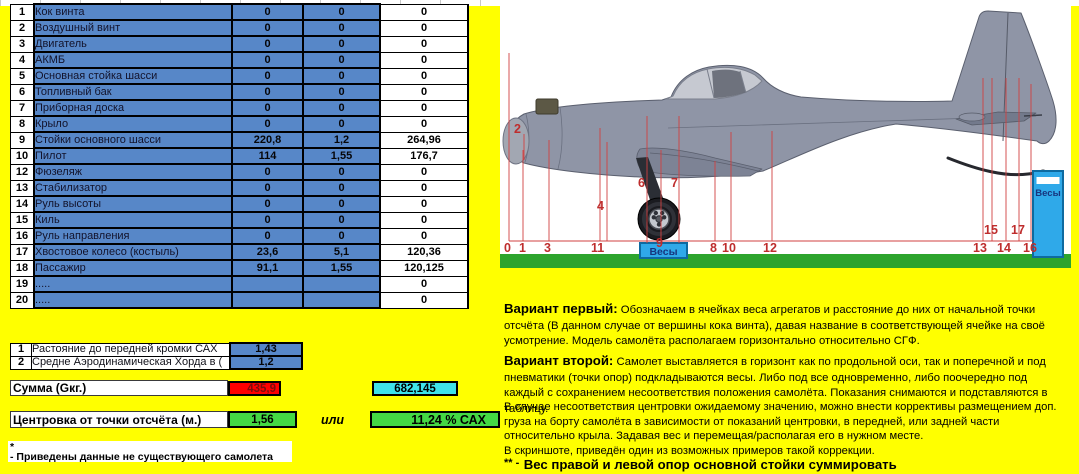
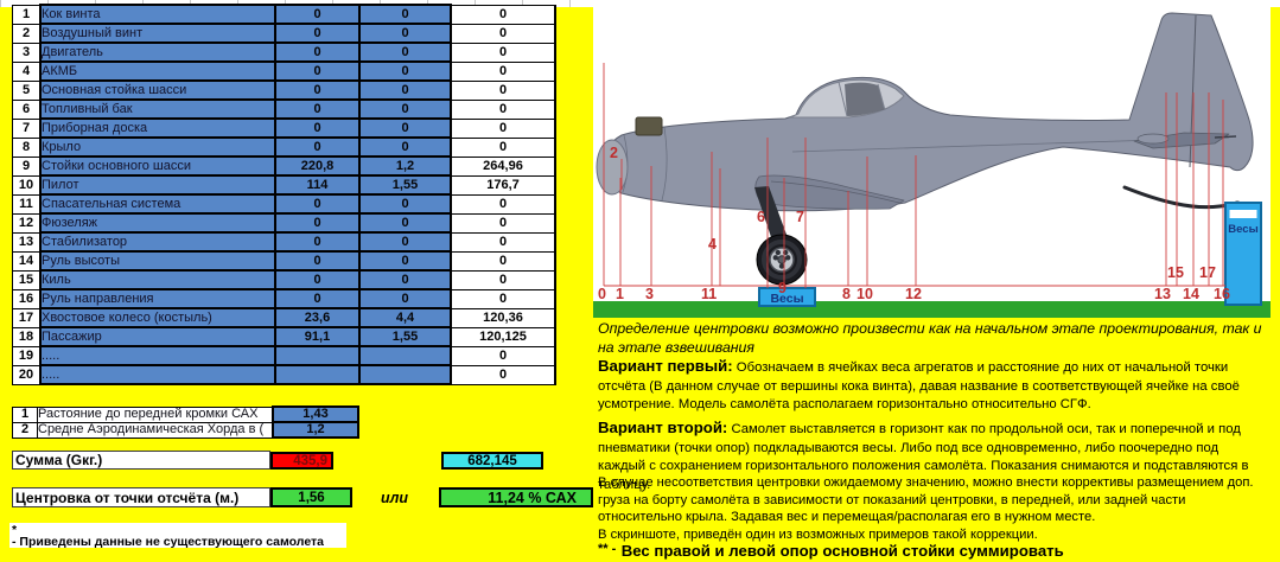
  1	Кок винта	0	0	0
  2	Воздушный винт	0	0	0
  3	Двигатель	0	0	0
  4	АКМБ	0	0	0
  5	Основная стойка шасси	0	0	0
  6	Топливный бак	0	0	0
  7	Приборная доска	0	0	0
  8	Крыло	0	0	0
  9	Стойки основного шасси	220,8	1,2	264,96
  10	Пилот	114	1,55	176,7
+ 11	Спасательная система	0	0	0
  12	Фюзеляж	0	0	0
  13	Стабилизатор	0	0	0
  14	Руль высоты	0	0	0
  15	Киль	0	0	0
  16	Руль направления	0	0	0
- 17	Хвостовое колесо (костыль)	23,6	5,1	120,36
+ 17	Хвостовое колесо (костыль)	23,6	4,4	120,36
  18	Пассажир	91,1	1,55	120,125
  19	.....			0
  20	.....			0
  1	Растояние до передней кромки САХ	1,43
  2	Средне Аэродинамическая Хорда в (	1,2
  Сумма (Gкг.)
  435,9
  682,145
  Центровка от точки отсчёта (м.)
  1,56
  или
  11,24 % САХ
  *
  - Приведены данные не существующего самолета
  Весы
  Весы
  0
  1
  2
  3
  11
  4
  6
  9
  7
  8
  10
  12
  13
  15
  14
  17
  16
+ Определение центровки возможно произвести как на начальном этапе проектирования, так и на этапе взвешивания
  Вариант первый: Обозначаем в ячейках веса агрегатов и расстояние до них от начальной точки отсчёта (В данном случае от вершины кока винта), давая название в соответствующей ячейке на своё усмотрение. Модель самолёта располагаем горизонтально относительно СГФ.
- Вариант второй: Самолет выставляется в горизонт как по продольной оси, так и поперечной и под пневматики (точки опор) подкладываются весы. Либо под все одновременно, либо поочередно под каждый с сохранением несоответствия положения самолёта. Показания снимаются и подставляются в таблицу.
+ Вариант второй: Самолет выставляется в горизонт как по продольной оси, так и поперечной и под пневматики (точки опор) подкладываются весы. Либо под все одновременно, либо поочередно под каждый с сохранением горизонтального положения самолёта. Показания снимаются и подставляются в таблицу.
  В случае несоответствия центровки ожидаемому значению, можно внести коррективы размещением доп. груза на борту самолёта в зависимости от показаний центровки, в передней, или задней части относительно крыла. Задавая вес и перемещая/располагая его в нужном месте.
  В скриншоте, приведён один из возможных примеров такой коррекции.
  ** - Вес правой и левой опор основной стойки суммировать
